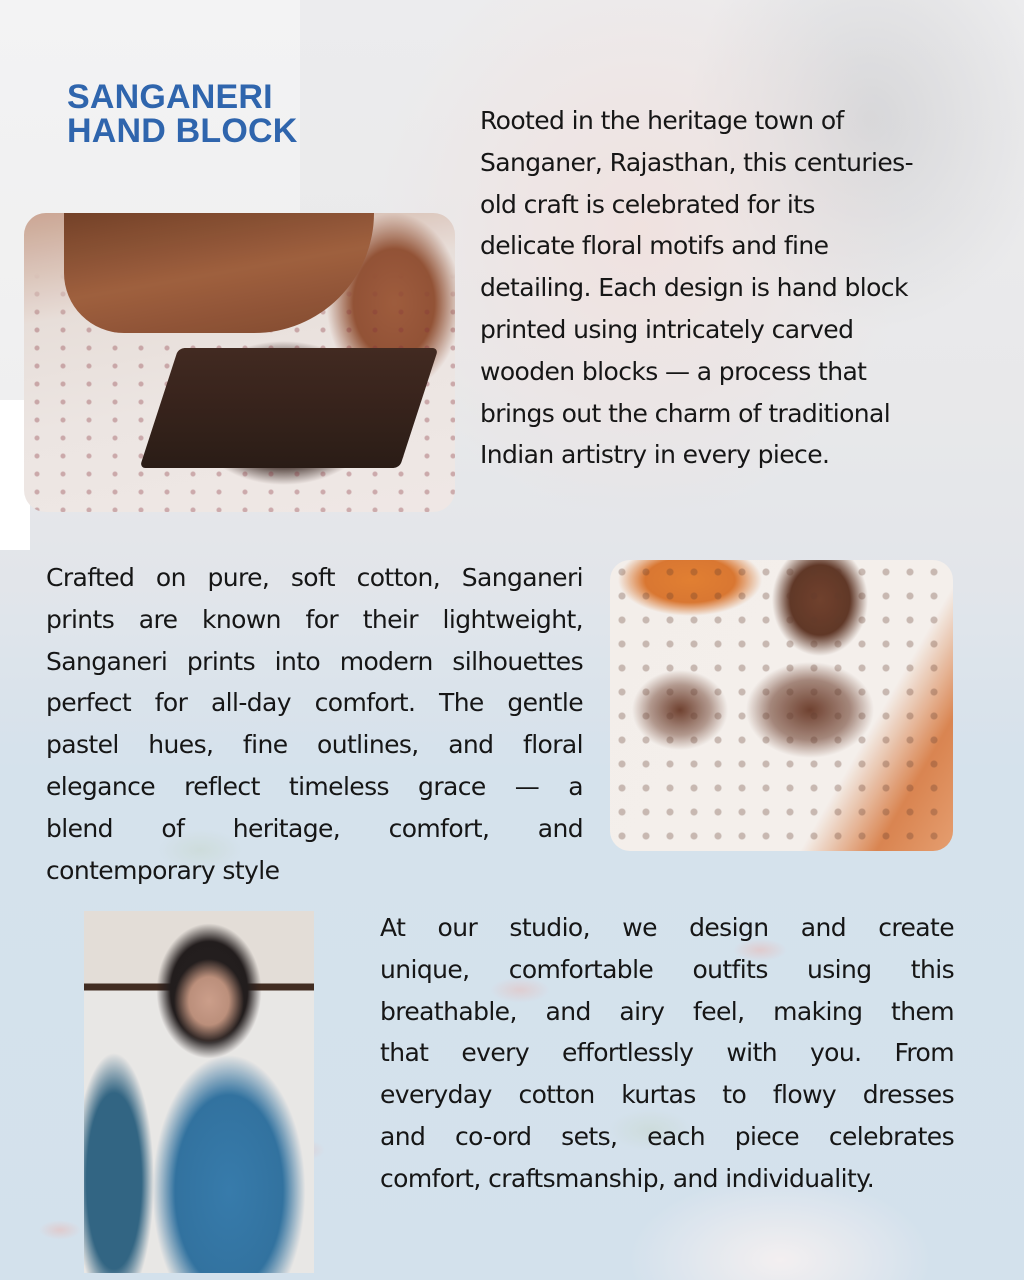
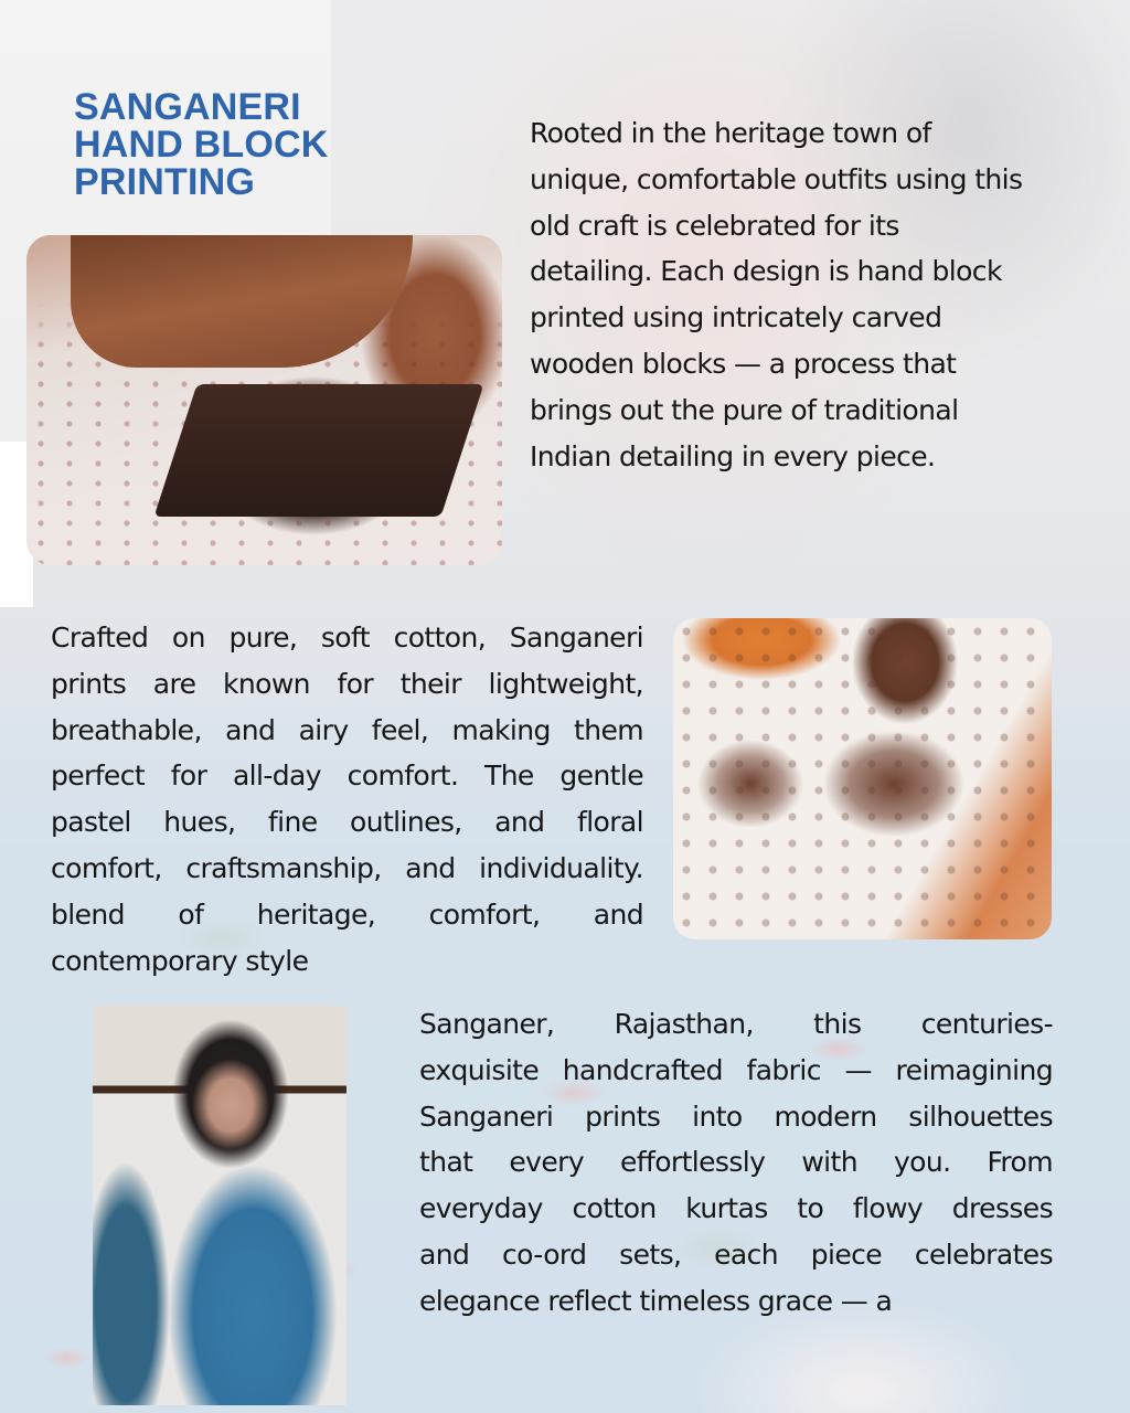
  SANGANERI
  HAND BLOCK
+ PRINTING
  Rooted in the heritage town of
- Sanganer, Rajasthan, this centuries-
+ unique, comfortable outfits using this
  old craft is celebrated for its
- delicate floral motifs and fine
  detailing. Each design is hand block
  printed using intricately carved
  wooden blocks — a process that
- brings out the charm of traditional
+ brings out the pure of traditional
- Indian artistry in every piece.
+ Indian detailing in every piece.
  Crafted on pure, soft cotton, Sanganeri
  prints are known for their lightweight,
- Sanganeri prints into modern silhouettes
+ breathable, and airy feel, making them
  perfect for all-day comfort. The gentle
  pastel hues, fine outlines, and floral
- elegance reflect timeless grace — a
+ comfort, craftsmanship, and individuality.
  blend of heritage, comfort, and
  contemporary style
- At our studio, we design and create
- unique, comfortable outfits using this
+ Sanganer, Rajasthan, this centuries-
+ exquisite handcrafted fabric — reimagining
- breathable, and airy feel, making them
+ Sanganeri prints into modern silhouettes
  that every effortlessly with you. From
  everyday cotton kurtas to flowy dresses
  and co-ord sets, each piece celebrates
- comfort, craftsmanship, and individuality.
+ elegance reflect timeless grace — a
